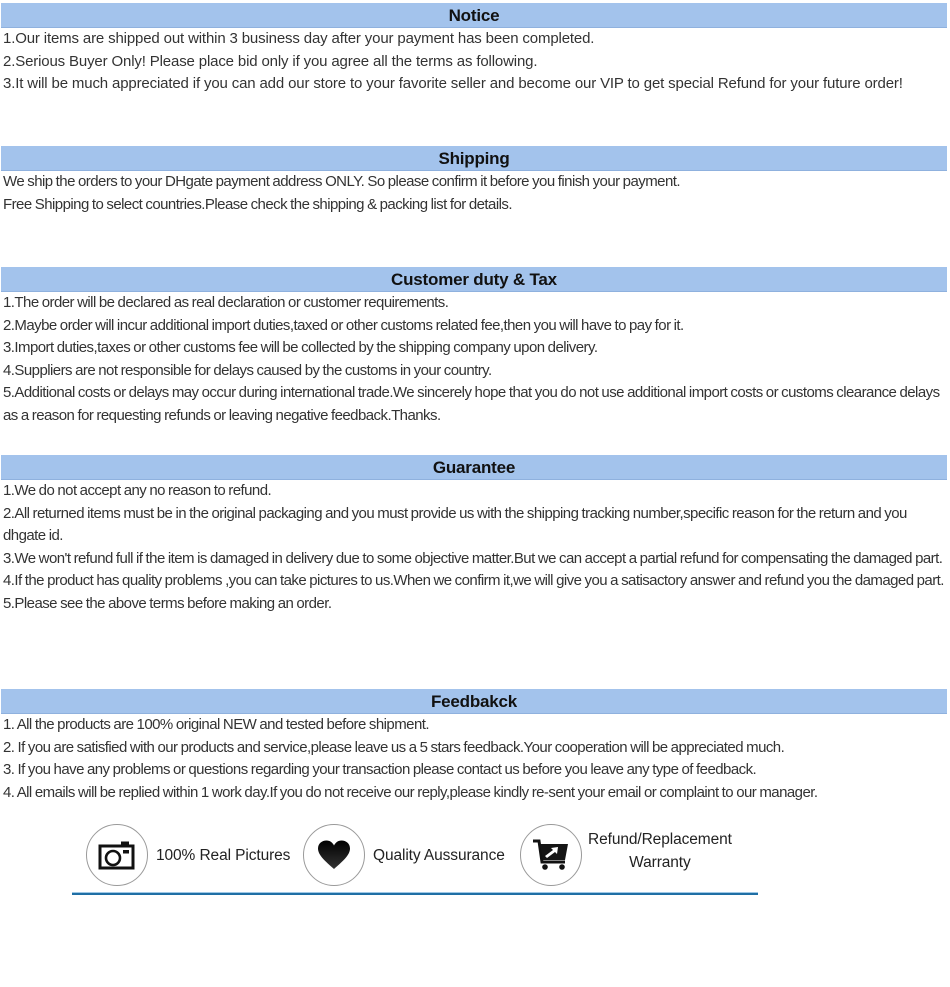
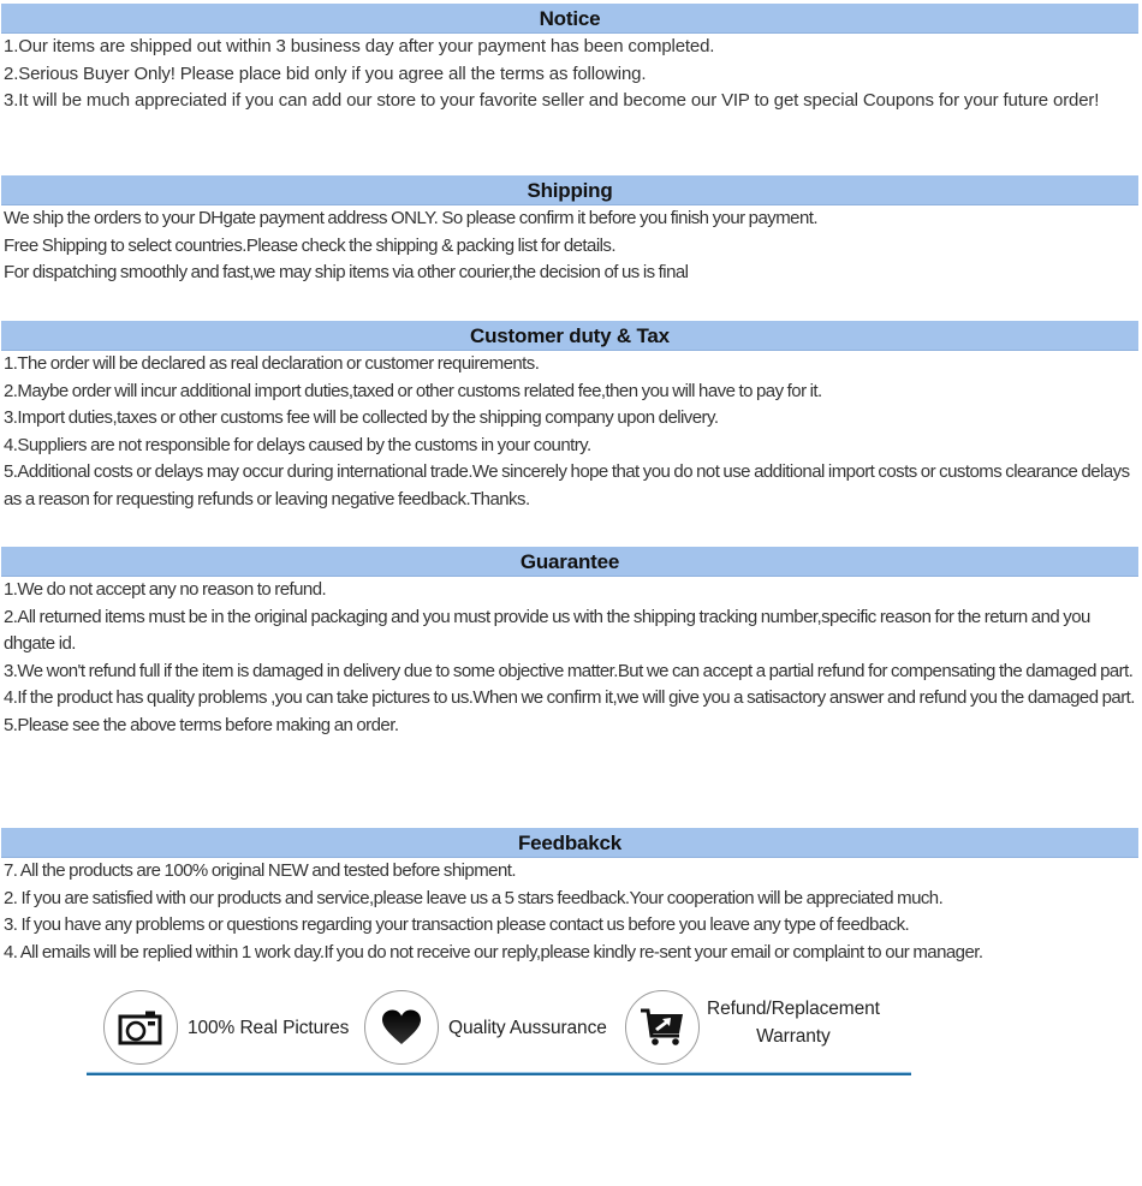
  Notice
  1.Our items are shipped out within 3 business day after your payment has been completed.
  2.Serious Buyer Only! Please place bid only if you agree all the terms as following.
- 3.It will be much appreciated if you can add our store to your favorite seller and become our VIP to get special Refund for your future order!
+ 3.It will be much appreciated if you can add our store to your favorite seller and become our VIP to get special Coupons for your future order!
  Shipping
  We ship the orders to your DHgate payment address ONLY. So please confirm it before you finish your payment.
  Free Shipping to select countries.Please check the shipping & packing list for details.
+ For dispatching smoothly and fast,we may ship items via other courier,the decision of us is final
  Customer duty & Tax
  1.The order will be declared as real declaration or customer requirements.
  2.Maybe order will incur additional import duties,taxed or other customs related fee,then you will have to pay for it.
  3.Import duties,taxes or other customs fee will be collected by the shipping company upon delivery.
  4.Suppliers are not responsible for delays caused by the customs in your country.
  5.Additional costs or delays may occur during international trade.We sincerely hope that you do not use additional import costs or customs clearance delays as a reason for requesting refunds or leaving negative feedback.Thanks.
  Guarantee
  1.We do not accept any no reason to refund.
  2.All returned items must be in the original packaging and you must provide us with the shipping tracking number,specific reason for the return and you dhgate id.
  3.We won't refund full if the item is damaged in delivery due to some objective matter.But we can accept a partial refund for compensating the damaged part.
  4.If the product has quality problems ,you can take pictures to us.When we confirm it,we will give you a satisactory answer and refund you the damaged part.
  5.Please see the above terms before making an order.
  Feedbakck
- 1. All the products are 100% original NEW and tested before shipment.
+ 7. All the products are 100% original NEW and tested before shipment.
  2. If you are satisfied with our products and service,please leave us a 5 stars feedback.Your cooperation will be appreciated much.
  3. If you have any problems or questions regarding your transaction please contact us before you leave any type of feedback.
  4. All emails will be replied within 1 work day.If you do not receive our reply,please kindly re-sent your email or complaint to our manager.
  100% Real Pictures
  Quality Aussurance
  Refund/Replacement
  Warranty
